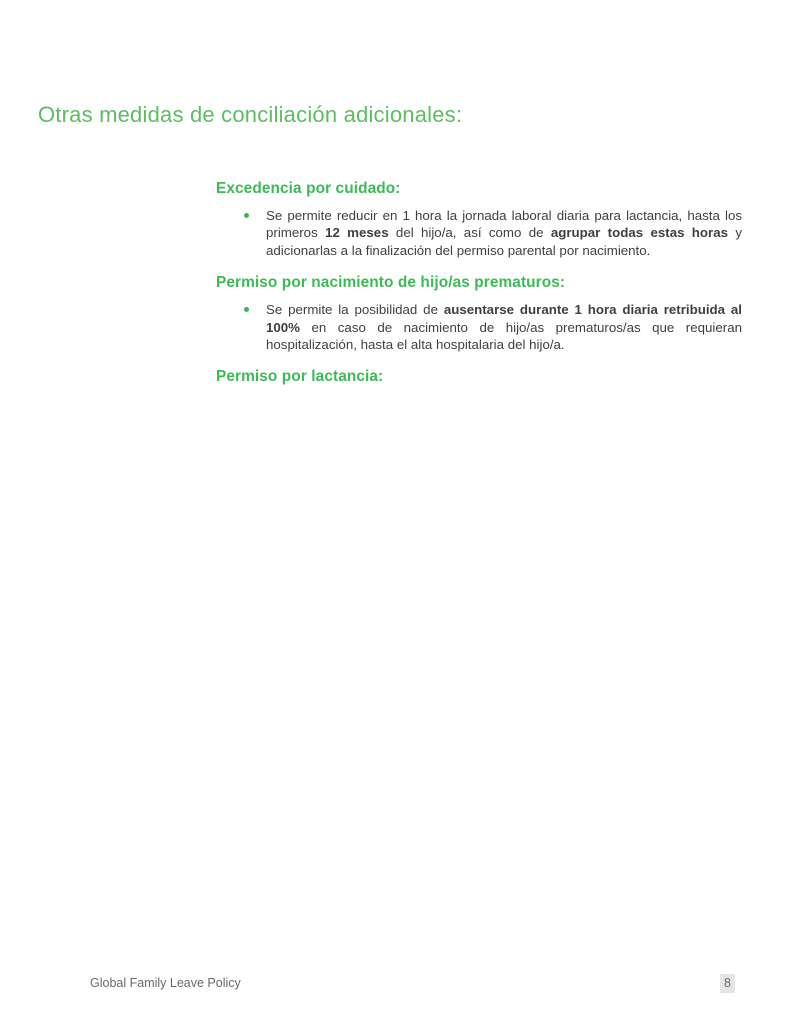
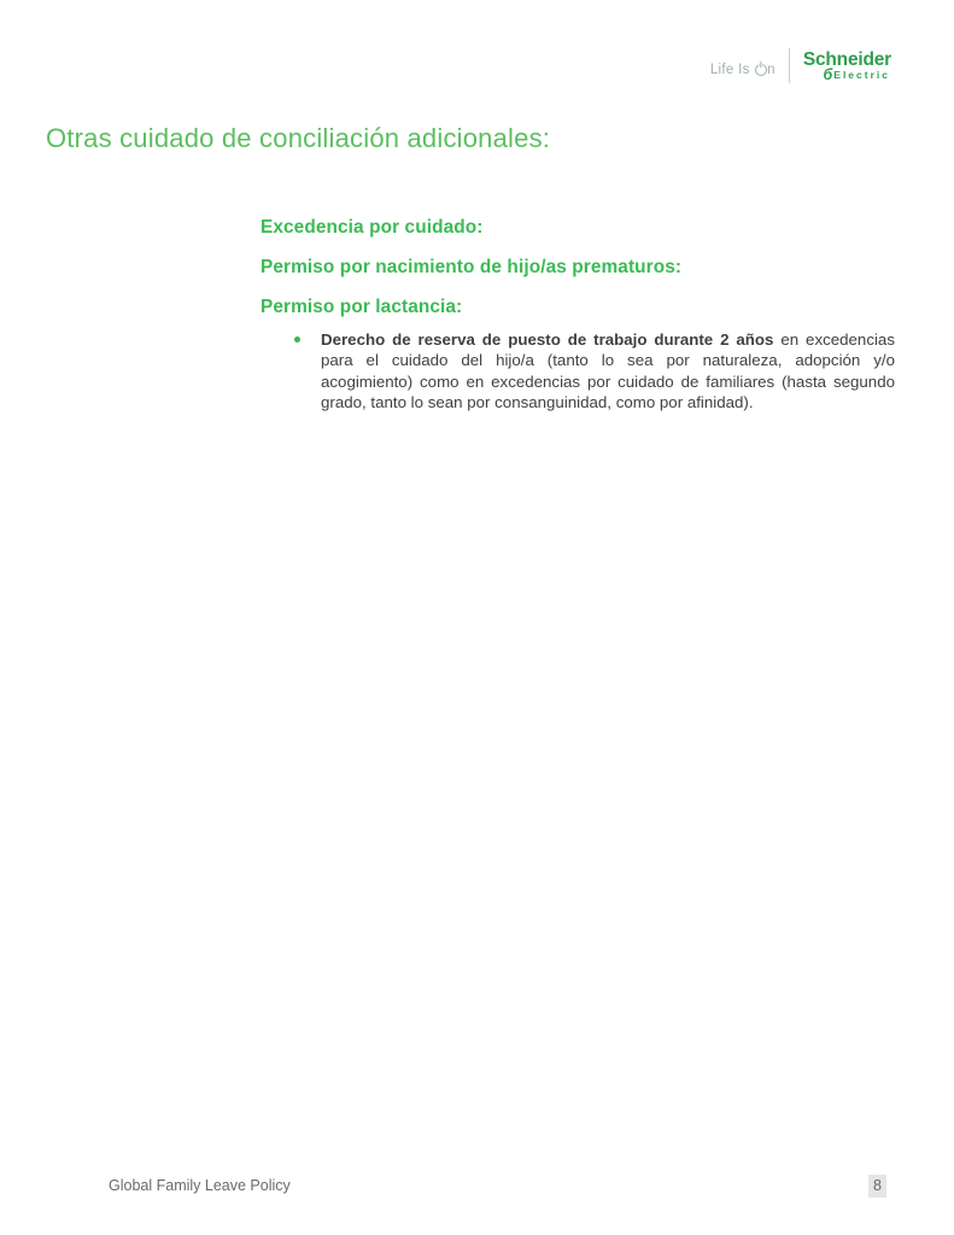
+ Life Is
+ n
+ Schneider
+ б
+ Electric
- Otras medidas de conciliación adicionales:
+ Otras cuidado de conciliación adicionales:
  Excedencia por cuidado:
- Se permite reducir en 1 hora la jornada laboral diaria para lactancia, hasta los primeros 12 meses del hijo/a, así como de agrupar todas estas horas y adicionarlas a la finalización del permiso parental por nacimiento.
  Permiso por nacimiento de hijo/as prematuros:
- Se permite la posibilidad de ausentarse durante 1 hora diaria retribuida al 100% en caso de nacimiento de hijo/as prematuros/as que requieran hospitalización, hasta el alta hospitalaria del hijo/a.
  Permiso por lactancia:
+ Derecho de reserva de puesto de trabajo durante 2 años en excedencias para el cuidado del hijo/a (tanto lo sea por naturaleza, adopción y/o acogimiento) como en excedencias por cuidado de familiares (hasta segundo grado, tanto lo sean por consanguinidad, como por afinidad).
  Global Family Leave Policy
  8
